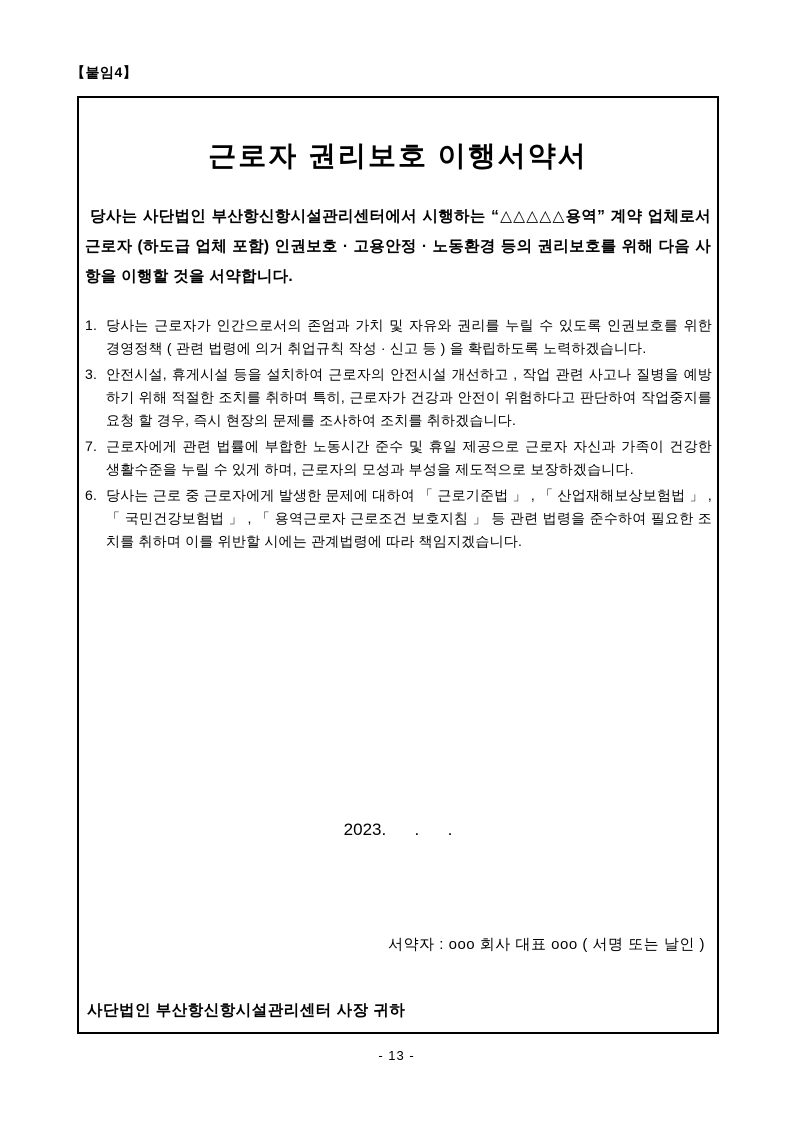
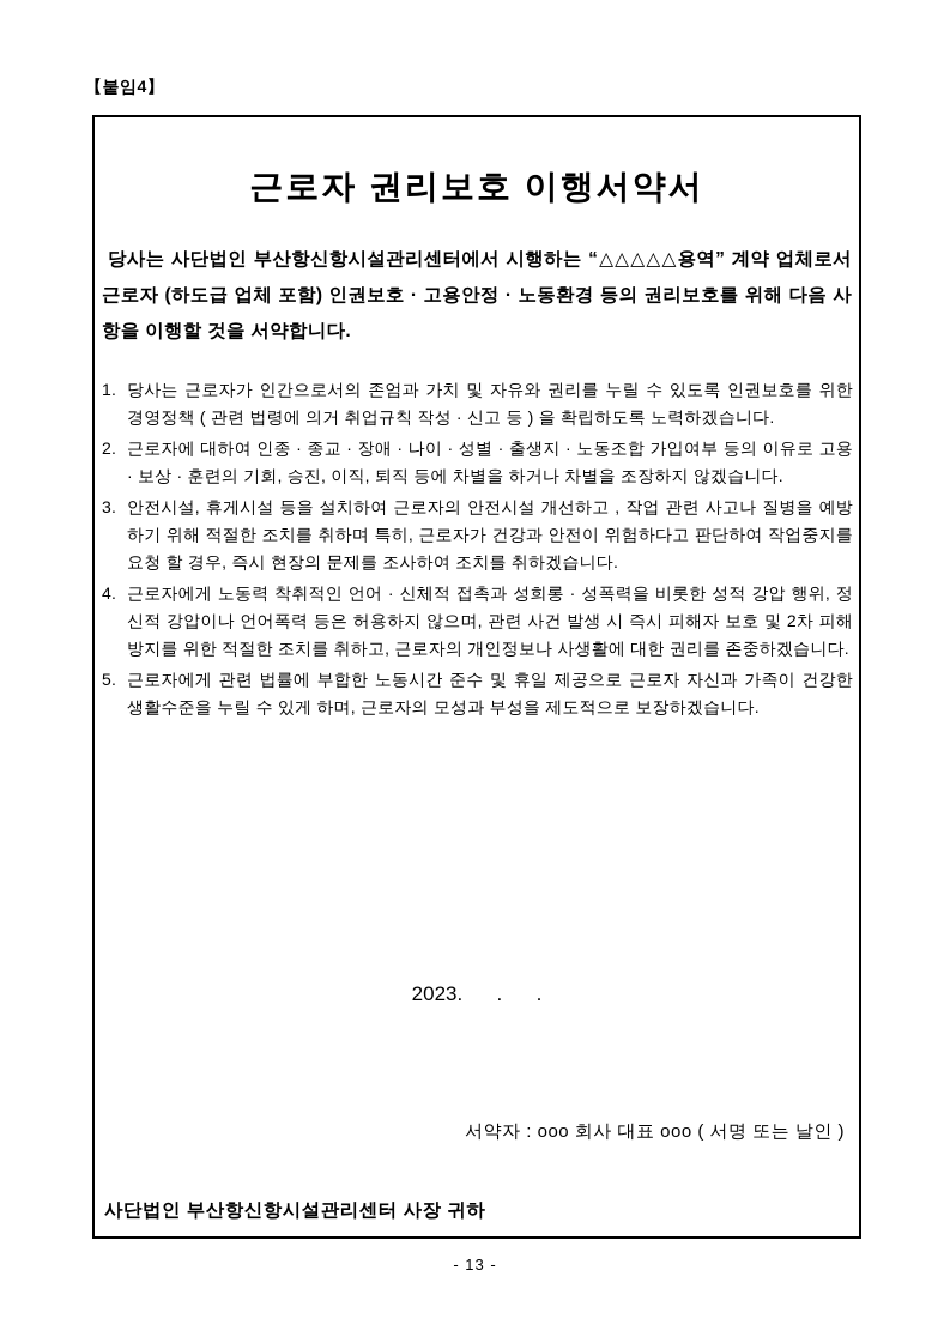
  【붙임4】
  근로자 권리보호 이행서약서
  당사는 사단법인 부산항신항시설관리센터에서 시행하는 “△△△△△용역” 계약 업체로서 근로자 (하도급 업체 포함) 인권보호 · 고용안정 · 노동환경 등의 권리보호를 위해 다음 사항을 이행할 것을 서약합니다.
  1.
  당사는 근로자가 인간으로서의 존엄과 가치 및 자유와 권리를 누릴 수 있도록 인권보호를 위한 경영정책 ( 관련 법령에 의거 취업규칙 작성 · 신고 등 ) 을 확립하도록 노력하겠습니다.
+ 2.
+ 근로자에 대하여 인종 · 종교 · 장애 · 나이 · 성별 · 출생지 · 노동조합 가입여부 등의 이유로 고용 · 보상 · 훈련의 기회, 승진, 이직, 퇴직 등에 차별을 하거나 차별을 조장하지 않겠습니다.
  3.
  안전시설, 휴게시설 등을 설치하여 근로자의 안전시설 개선하고 , 작업 관련 사고나 질병을 예방하기 위해 적절한 조치를 취하며 특히, 근로자가 건강과 안전이 위험하다고 판단하여 작업중지를 요청 할 경우, 즉시 현장의 문제를 조사하여 조치를 취하겠습니다.
+ 4.
+ 근로자에게 노동력 착취적인 언어 · 신체적 접촉과 성희롱 · 성폭력을 비롯한 성적 강압 행위, 정신적 강압이나 언어폭력 등은 허용하지 않으며, 관련 사건 발생 시 즉시 피해자 보호 및 2차 피해 방지를 위한 적절한 조치를 취하고, 근로자의 개인정보나 사생활에 대한 권리를 존중하겠습니다.
- 7.
+ 5.
  근로자에게 관련 법률에 부합한 노동시간 준수 및 휴일 제공으로 근로자 자신과 가족이 건강한 생활수준을 누릴 수 있게 하며, 근로자의 모성과 부성을 제도적으로 보장하겠습니다.
- 6.
- 당사는 근로 중 근로자에게 발생한 문제에 대하여 「 근로기준법 」 , 「 산업재해보상보험법 」 , 「 국민건강보험법 」 , 「 용역근로자 근로조건 보호지침 」 등 관련 법령을 준수하여 필요한 조치를 취하며 이를 위반할 시에는 관계법령에 따라 책임지겠습니다.
  2023. . .
  서약자 : ooo 회사 대표 ooo ( 서명 또는 날인 )
  사단법인 부산항신항시설관리센터 사장 귀하
  - 13 -
